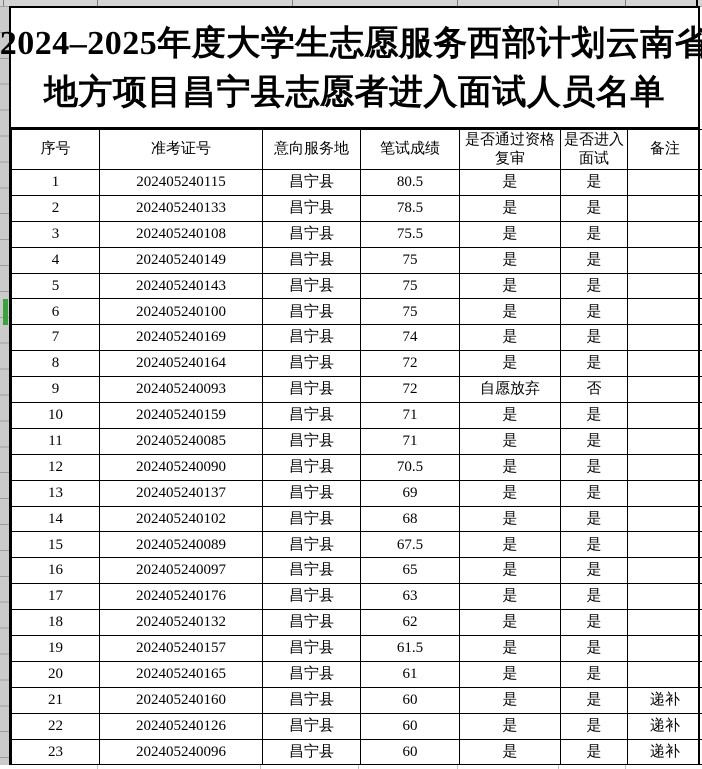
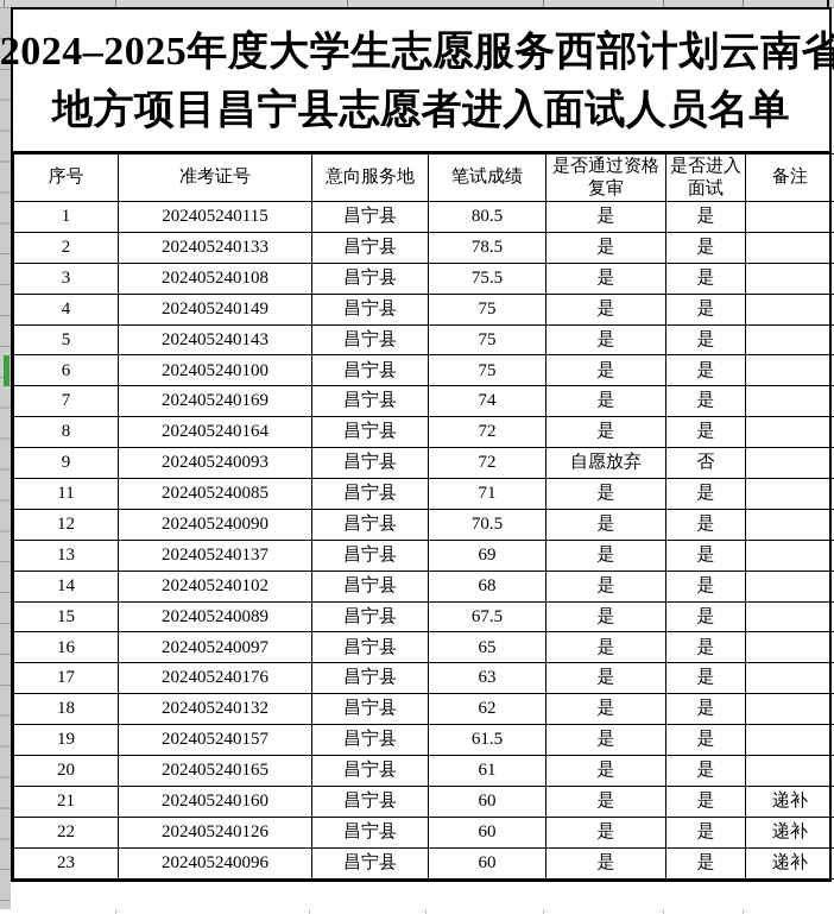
  2024–2025年度大学生志愿服务西部计划云南省
  地方项目昌宁县志愿者进入面试人员名单
  序号	准考证号	意向服务地	笔试成绩	是否通过资格复审	是否进入面试	备注
  1	202405240115	昌宁县	80.5	是	是
  2	202405240133	昌宁县	78.5	是	是
  3	202405240108	昌宁县	75.5	是	是
  4	202405240149	昌宁县	75	是	是
  5	202405240143	昌宁县	75	是	是
  6	202405240100	昌宁县	75	是	是
  7	202405240169	昌宁县	74	是	是
  8	202405240164	昌宁县	72	是	是
  9	202405240093	昌宁县	72	自愿放弃	否
- 10	202405240159	昌宁县	71	是	是
  11	202405240085	昌宁县	71	是	是
  12	202405240090	昌宁县	70.5	是	是
  13	202405240137	昌宁县	69	是	是
  14	202405240102	昌宁县	68	是	是
  15	202405240089	昌宁县	67.5	是	是
  16	202405240097	昌宁县	65	是	是
  17	202405240176	昌宁县	63	是	是
  18	202405240132	昌宁县	62	是	是
  19	202405240157	昌宁县	61.5	是	是
  20	202405240165	昌宁县	61	是	是
  21	202405240160	昌宁县	60	是	是	递补
  22	202405240126	昌宁县	60	是	是	递补
  23	202405240096	昌宁县	60	是	是	递补
